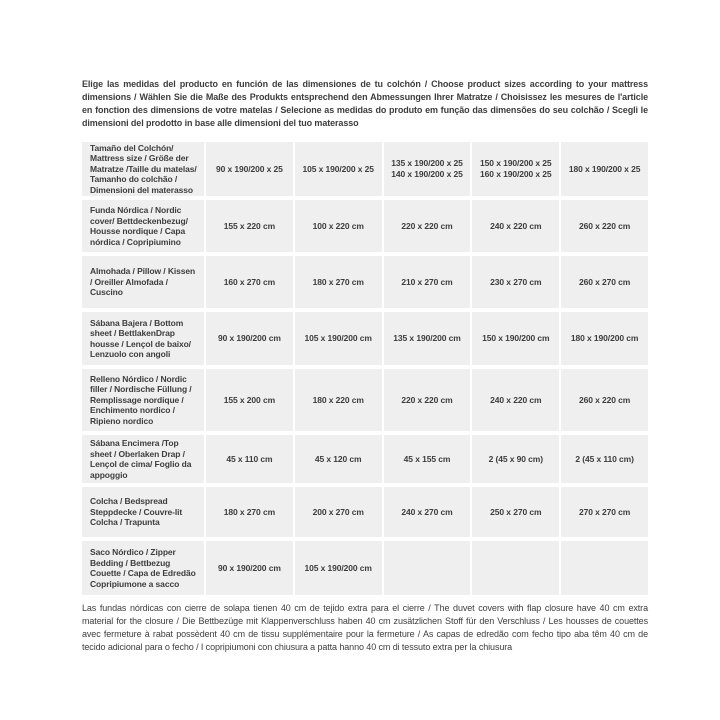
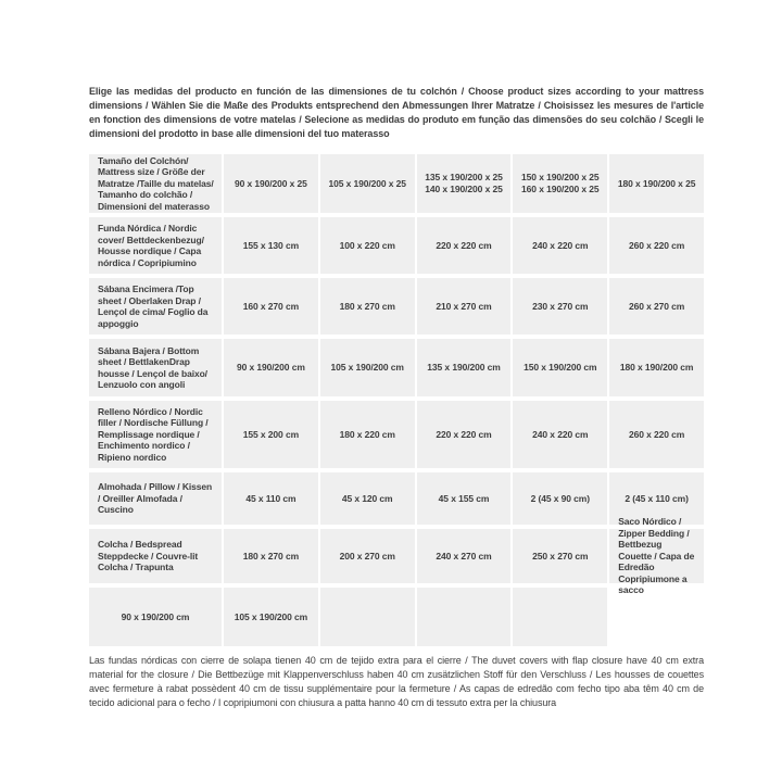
  Elige las medidas del producto en función de las dimensiones de tu colchón / Choose product sizes according to your mattress dimensions / Wählen Sie die Maße des Produkts entsprechend den Abmessungen Ihrer Matratze / Choisissez les mesures de l'article en fonction des dimensions de votre matelas / Selecione as medidas do produto em função das dimensões do seu colchão / Scegli le dimensioni del prodotto in base alle dimensioni del tuo materasso
  Tamaño del Colchón/ Mattress size / Größe der Matratze /Taille du matelas/ Tamanho do colchão / Dimensioni del materasso
  90 x 190/200 x 25
  105 x 190/200 x 25
  135 x 190/200 x 25
  140 x 190/200 x 25
  150 x 190/200 x 25
  160 x 190/200 x 25
  180 x 190/200 x 25
  Funda Nórdica / Nordic cover/ Bettdeckenbezug/ Housse nordique / Capa nórdica / Copripiumino
- 155 x 220 cm
+ 155 x 130 cm
  100 x 220 cm
  220 x 220 cm
  240 x 220 cm
  260 x 220 cm
- Almohada / Pillow / Kissen / Oreiller Almofada / Cuscino
+ Sábana Encimera /Top sheet / Oberlaken Drap / Lençol de cima/ Foglio da appoggio
  160 x 270 cm
  180 x 270 cm
  210 x 270 cm
  230 x 270 cm
  260 x 270 cm
  Sábana Bajera / Bottom sheet / BettlakenDrap housse / Lençol de baixo/ Lenzuolo con angoli
  90 x 190/200 cm
  105 x 190/200 cm
  135 x 190/200 cm
  150 x 190/200 cm
  180 x 190/200 cm
  Relleno Nórdico / Nordic filler / Nordische Füllung / Remplissage nordique / Enchimento nordico / Ripieno nordico
  155 x 200 cm
  180 x 220 cm
  220 x 220 cm
  240 x 220 cm
  260 x 220 cm
- Sábana Encimera /Top sheet / Oberlaken Drap / Lençol de cima/ Foglio da appoggio
+ Almohada / Pillow / Kissen / Oreiller Almofada / Cuscino
  45 x 110 cm
  45 x 120 cm
  45 x 155 cm
  2 (45 x 90 cm)
  2 (45 x 110 cm)
  Colcha / Bedspread Steppdecke / Couvre-lit Colcha / Trapunta
  180 x 270 cm
  200 x 270 cm
  240 x 270 cm
  250 x 270 cm
- 270 x 270 cm
  Saco Nórdico / Zipper Bedding / Bettbezug Couette / Capa de Edredão Copripiumone a sacco
  90 x 190/200 cm
  105 x 190/200 cm
  Las fundas nórdicas con cierre de solapa tienen 40 cm de tejido extra para el cierre / The duvet covers with flap closure have 40 cm extra material for the closure / Die Bettbezüge mit Klappenverschluss haben 40 cm zusätzlichen Stoff für den Verschluss / Les housses de couettes avec fermeture à rabat possèdent 40 cm de tissu supplémentaire pour la fermeture / As capas de edredão com fecho tipo aba têm 40 cm de tecido adicional para o fecho / I copripiumoni con chiusura a patta hanno 40 cm di tessuto extra per la chiusura
